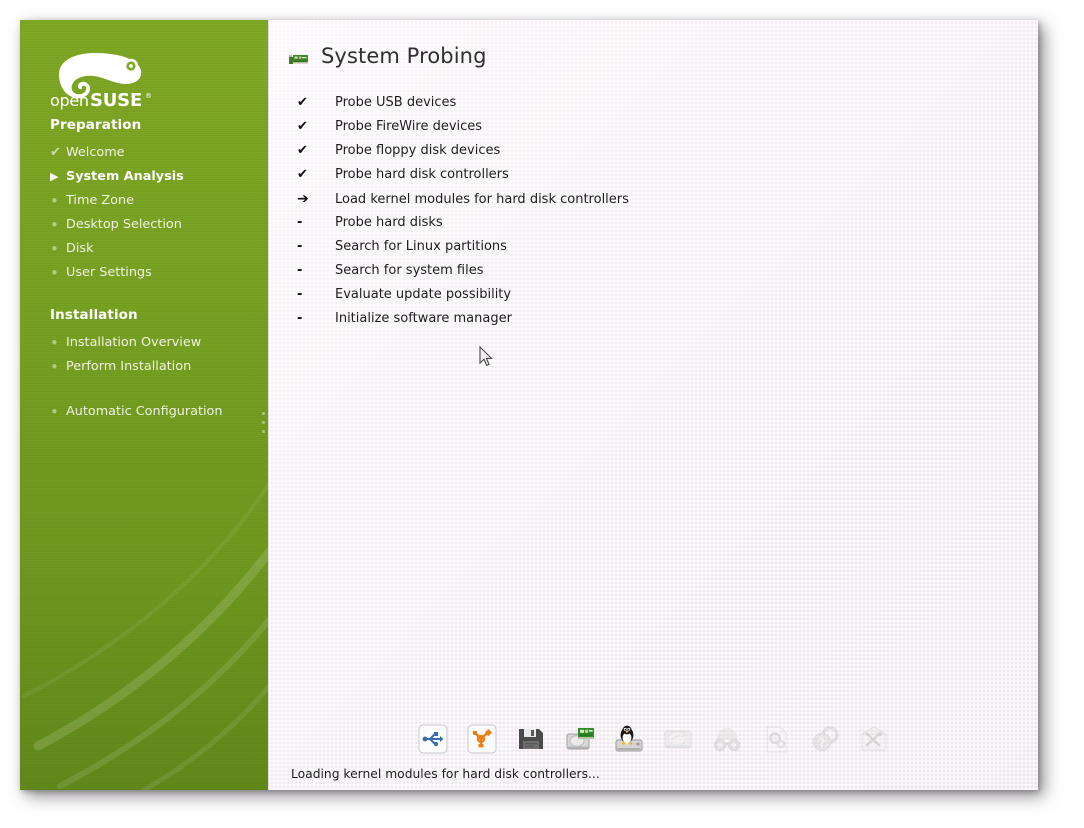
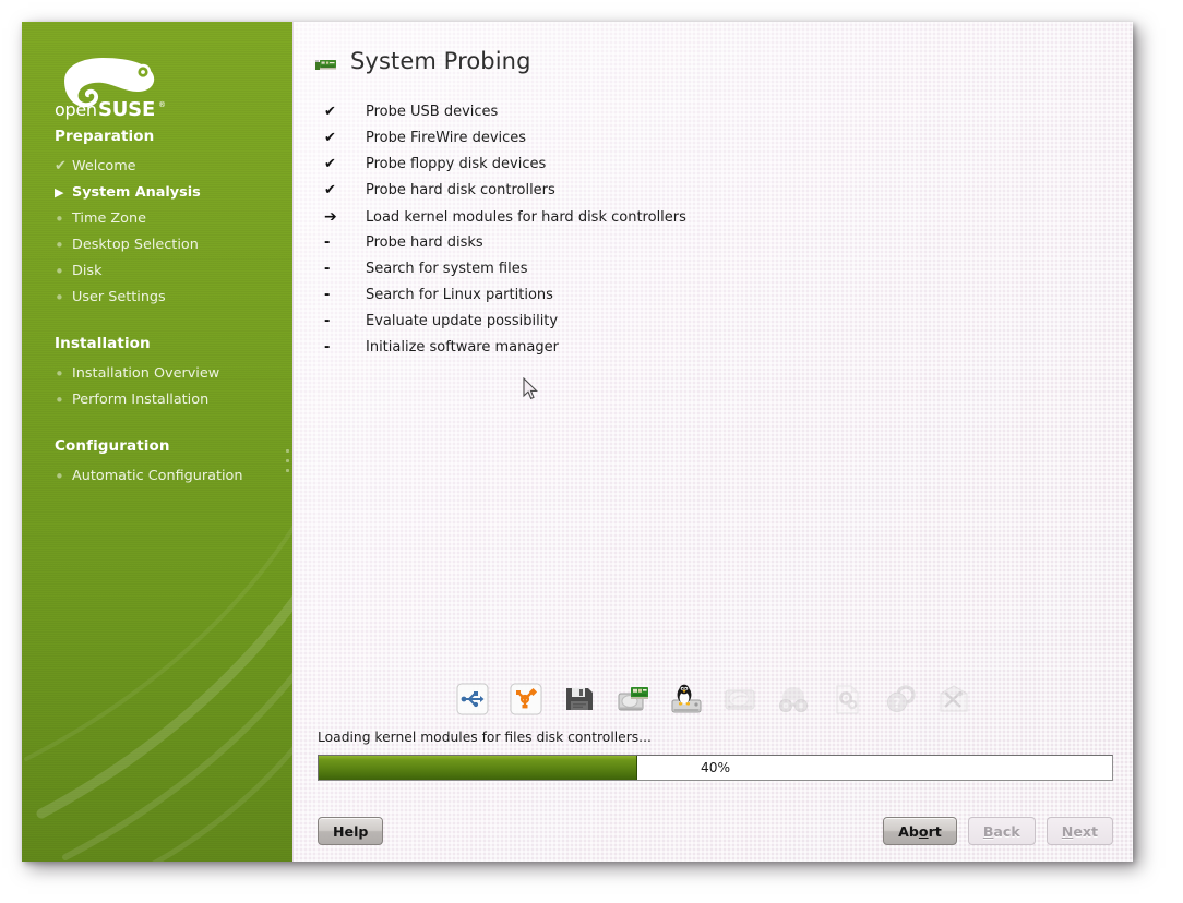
  open
  SUSE
  ®
  Preparation
  ✔
  Welcome
  ▶
  System Analysis
  •
  Time Zone
  •
  Desktop Selection
  •
  Disk
  •
  User Settings
  Installation
  •
  Installation Overview
  •
  Perform Installation
+ Configuration
  •
  Automatic Configuration
  System Probing
  ✔
  Probe USB devices
  ✔
  Probe FireWire devices
  ✔
  Probe floppy disk devices
  ✔
  Probe hard disk controllers
  ➔
  Load kernel modules for hard disk controllers
  -
  Probe hard disks
  -
- Search for Linux partitions
+ Search for system files
  -
- Search for system files
+ Search for Linux partitions
  -
  Evaluate update possibility
  -
  Initialize software manager
  ?
- Loading kernel modules for hard disk controllers...
+ Loading kernel modules for files disk controllers...
+ 40%
+ Help
+ Abort
+ Back
+ Next
